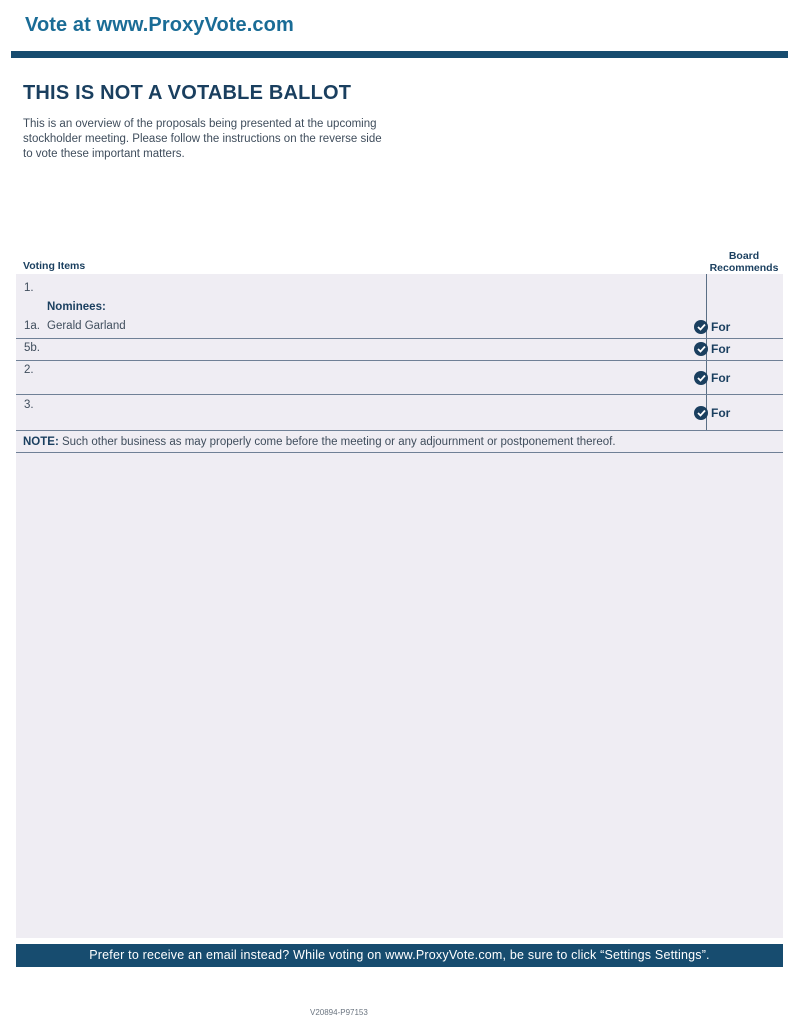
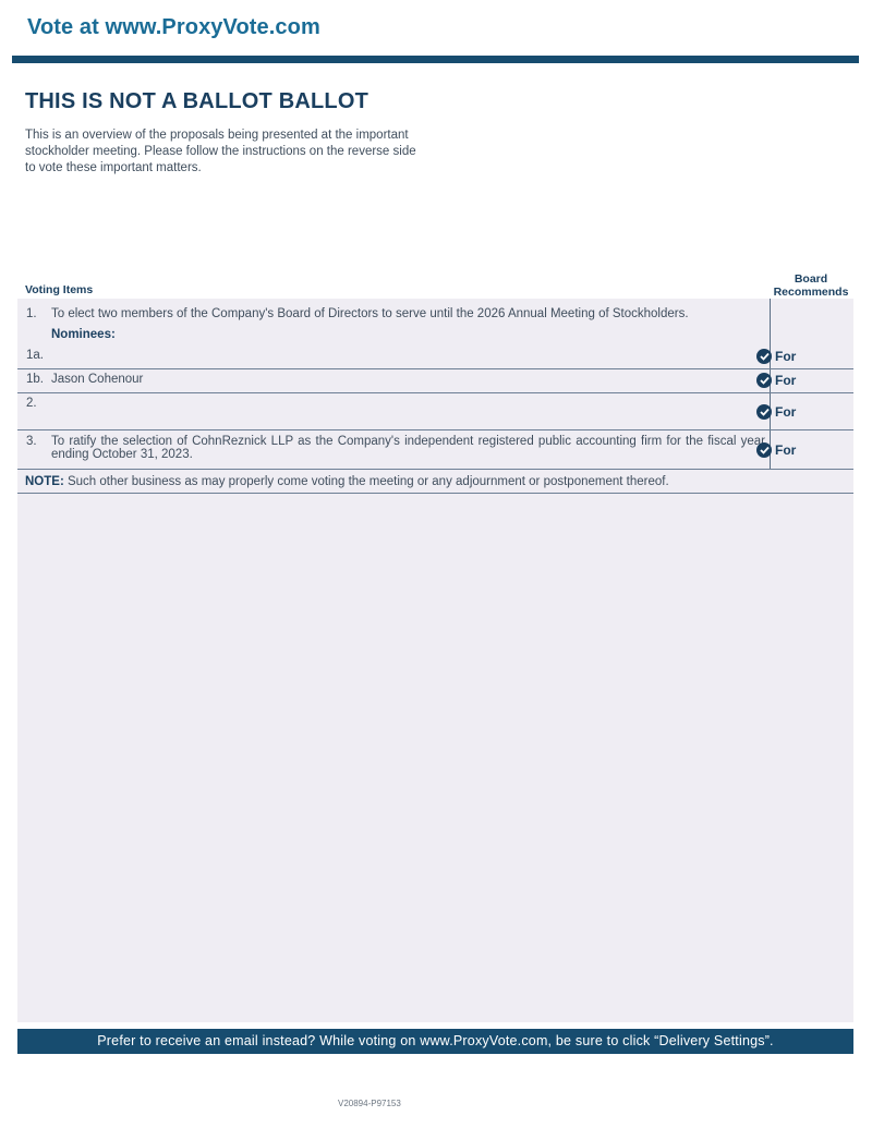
  Vote at www.ProxyVote.com
- THIS IS NOT A VOTABLE BALLOT
+ THIS IS NOT A BALLOT BALLOT
- This is an overview of the proposals being presented at the upcoming stockholder meeting. Please follow the instructions on the reverse side to vote these important matters.
+ This is an overview of the proposals being presented at the important stockholder meeting. Please follow the instructions on the reverse side to vote these important matters.
  Voting Items
  Board
  Recommends
  1.
+ To elect two members of the Company's Board of Directors to serve until the 2026 Annual Meeting of Stockholders.
  Nominees:
  1a.
- Gerald Garland
  For
- 5b.
+ 1b.
+ Jason Cohenour
  For
  2.
  For
  3.
+ To ratify the selection of CohnReznick LLP as the Company's independent registered public accounting firm for the fiscal year ending October 31, 2023.
  For
- NOTE: Such other business as may properly come before the meeting or any adjournment or postponement thereof.
+ NOTE: Such other business as may properly come voting the meeting or any adjournment or postponement thereof.
- Prefer to receive an email instead? While voting on www.ProxyVote.com, be sure to click “Settings Settings”.
+ Prefer to receive an email instead? While voting on www.ProxyVote.com, be sure to click “Delivery Settings”.
  V20894-P97153
